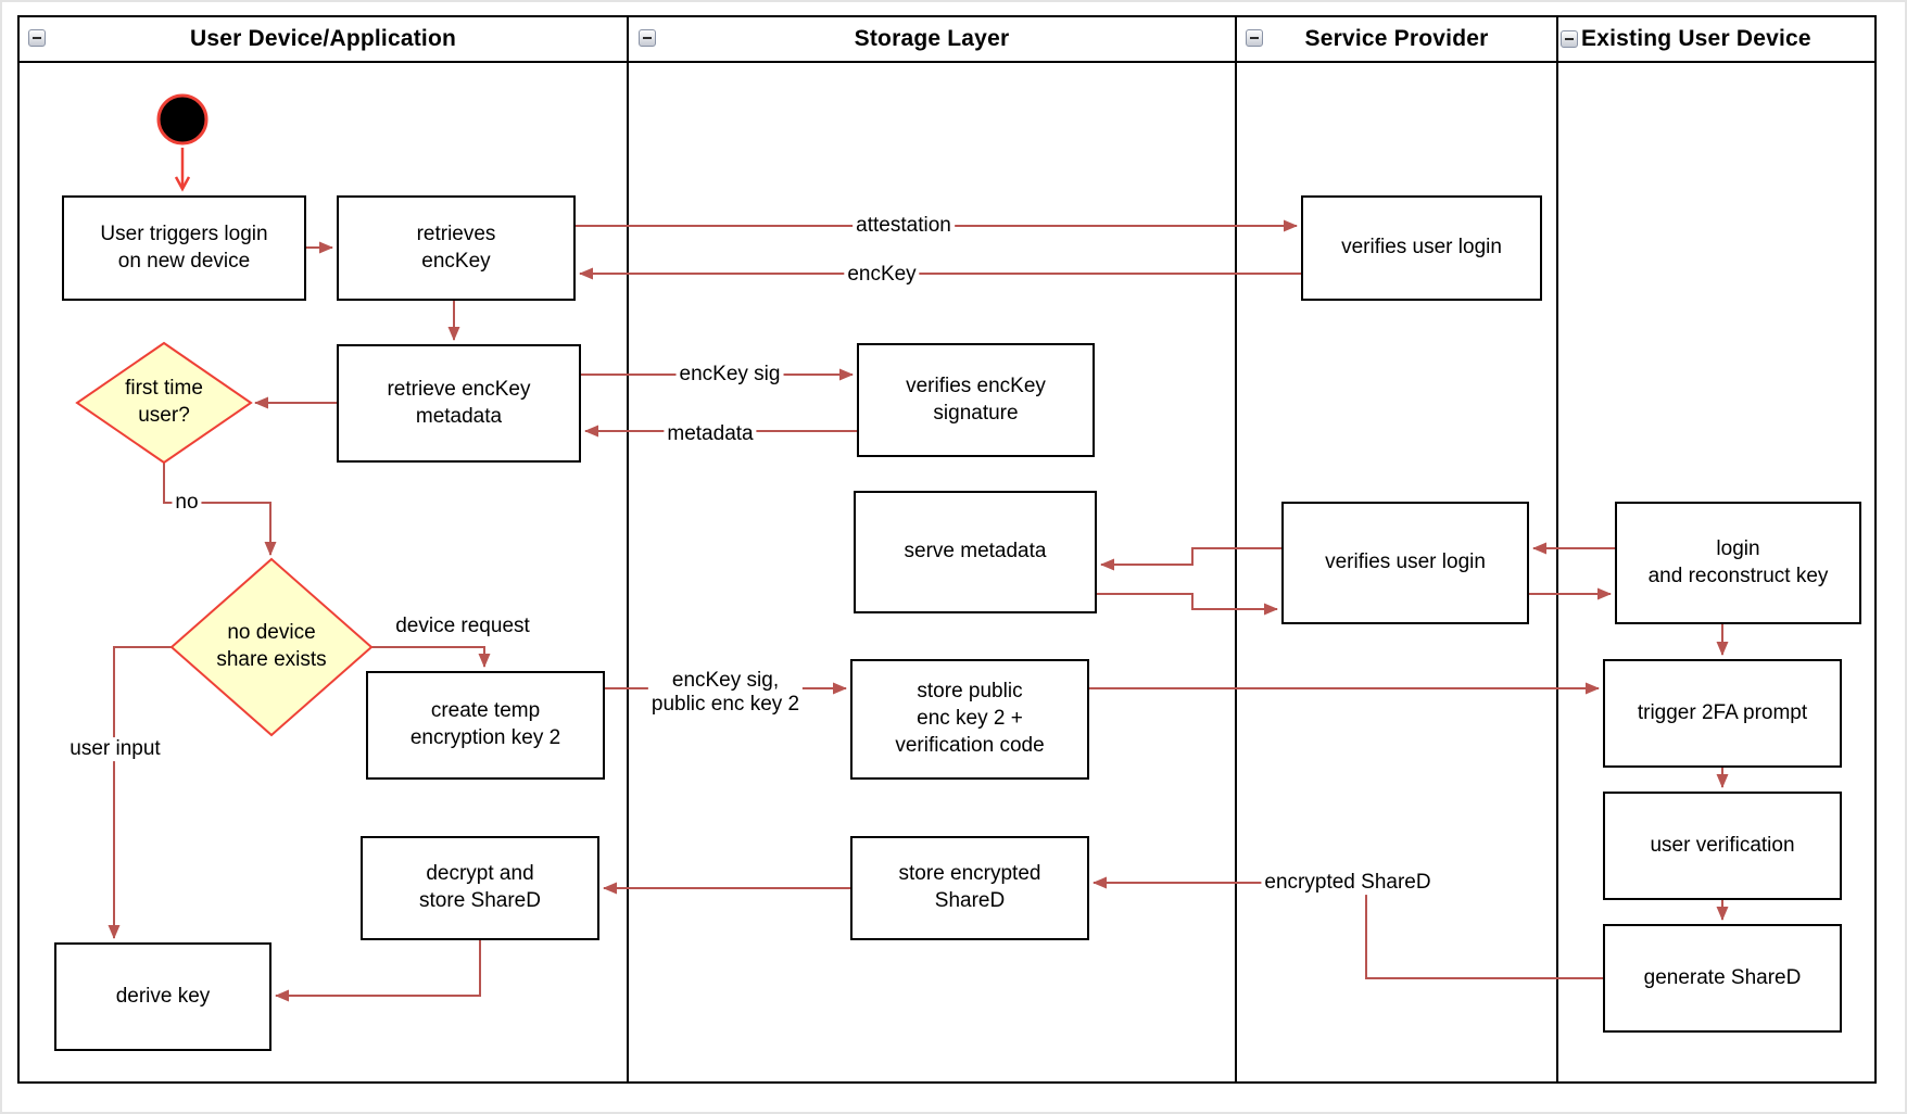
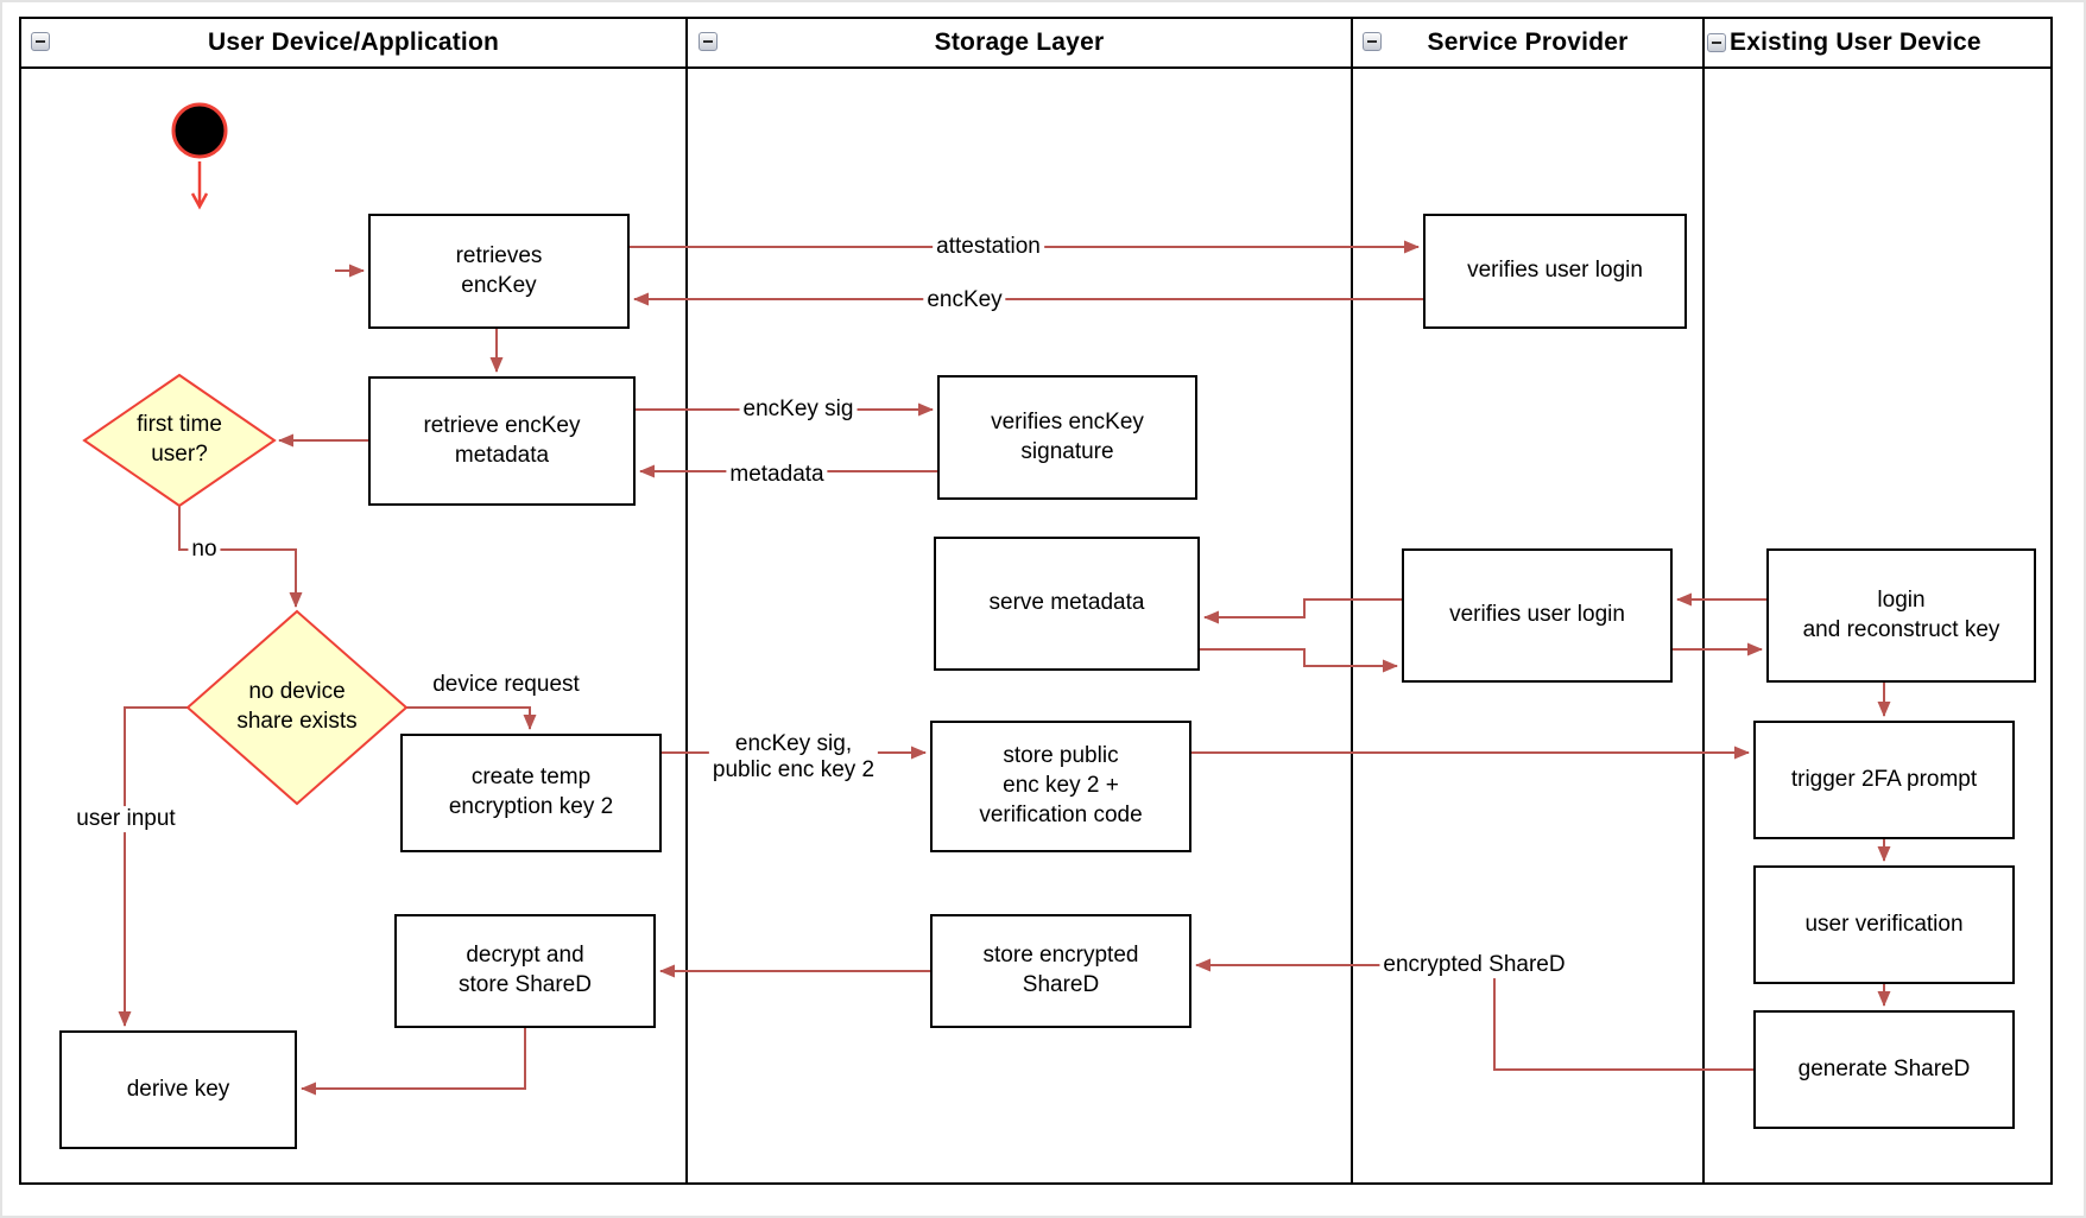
  User Device/Application
  Storage Layer
  Service Provider
  Existing User Device
  first time
  user?
  no device
  share exists
- User triggers login
- on new device
  retrieves
  encKey
  verifies user login
  retrieve encKey
  metadata
  verifies encKey
  signature
  serve metadata
  verifies user login
  login
  and reconstruct key
  create temp
  encryption key 2
  store public
  enc key 2 +
  verification code
  trigger 2FA prompt
  user verification
  generate ShareD
  store encrypted
  ShareD
  decrypt and
  store ShareD
  derive key
  attestation
  encKey
  encKey sig
  metadata
  no
  device request
  user input
  encKey sig,
  public enc key 2
  encrypted ShareD
